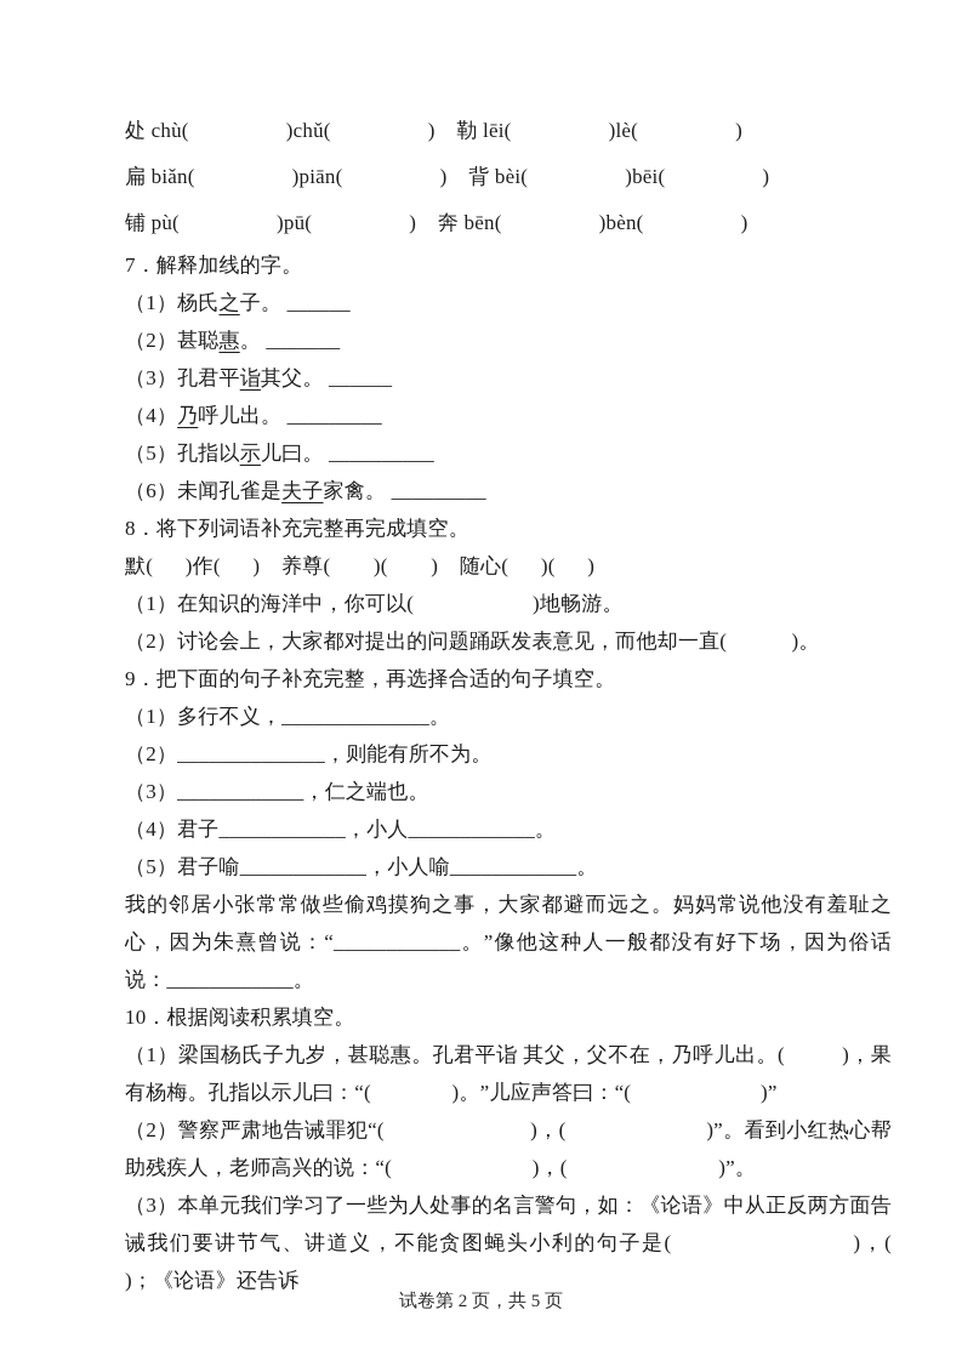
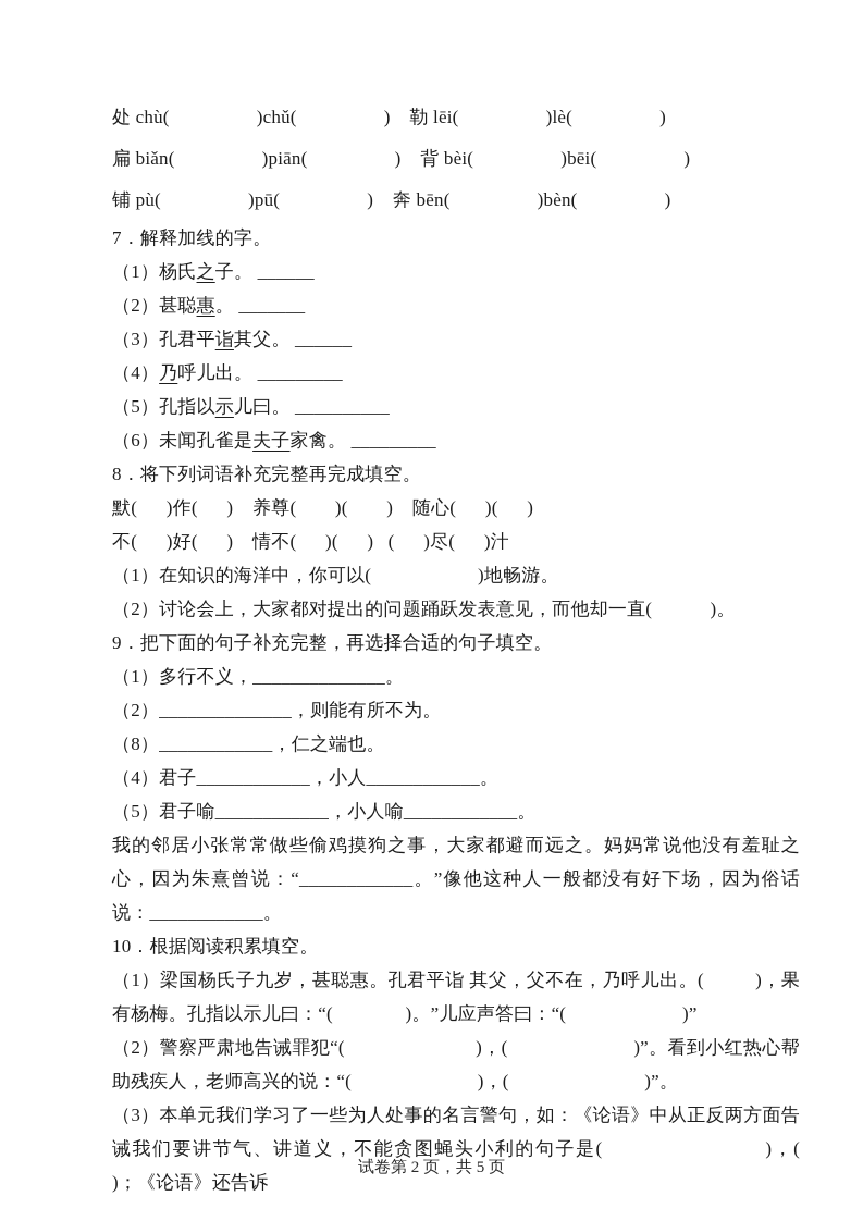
  处 chù( )chǔ( ) 勒 lēi( )lè( )
  扁 biǎn( )piān( ) 背 bèi( )bēi( )
  铺 pù( )pū( ) 奔 bēn( )bèn( )
  7．解释加线的字。
  （1）杨氏之子。 ______
  （2）甚聪惠。 _______
  （3）孔君平诣其父。 ______
  （4）乃呼儿出。 _________
  （5）孔指以示儿曰。 __________
  （6）未闻孔雀是夫子家禽。 _________
  8．将下列词语补充完整再完成填空。
  默( )作( ) 养尊( )( ) 随心( )( )
+ 不( )好( ) 情不( )( ) ( )尽( )汁
  （1）在知识的海洋中，你可以( )地畅游。
  （2）讨论会上，大家都对提出的问题踊跃发表意见，而他却一直( )。
  9．把下面的句子补充完整，再选择合适的句子填空。
  （1）多行不义，______________。
  （2）______________，则能有所不为。
- （3）____________，仁之端也。
+ （8）____________，仁之端也。
  （4）君子____________，小人____________。
  （5）君子喻____________，小人喻____________。
  我的邻居小张常常做些偷鸡摸狗之事，大家都避而远之。妈妈常说他没有羞耻之心，因为朱熹曾说：“____________。”像他这种人一般都没有好下场，因为俗话说：____________。
  10．根据阅读积累填空。
  （1）梁国杨氏子九岁，甚聪惠。孔君平诣 其父，父不在，乃呼儿出。( )，果有杨梅。孔指以示儿曰：“( )。”儿应声答曰：“( )”
  （2）警察严肃地告诫罪犯“( )，( )”。看到小红热心帮助残疾人，老师高兴的说：“( )，( )”。
  （3）本单元我们学习了一些为人处事的名言警句，如：《论语》中从正反两方面告诫我们要讲节气、讲道义，不能贪图蝇头小利的句子是( )，( )；《论语》还告诉
  试卷第 2 页，共 5 页
